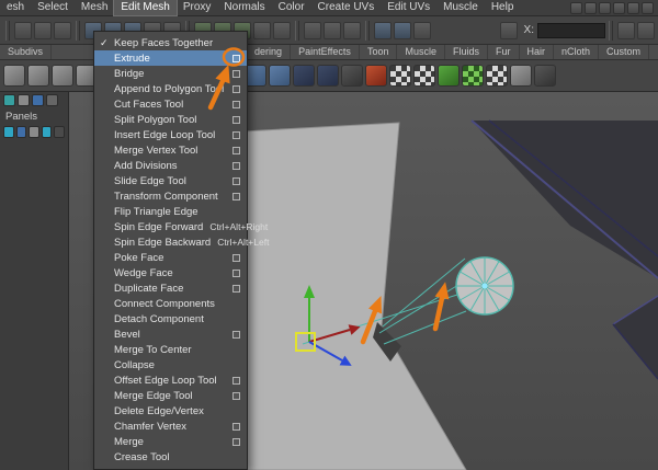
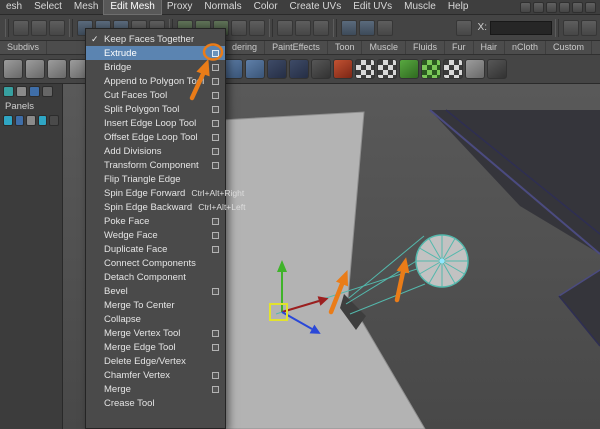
  esh
  Select
  Mesh
  Edit Mesh
  Proxy
  Normals
  Color
  Create UVs
  Edit UVs
  Muscle
  Help
  X:
  Subdivs
  dering
  PaintEffects
  Toon
  Muscle
  Fluids
  Fur
  Hair
  nCloth
  Custom
  Panels
  ✓
  Keep Faces Together
  Extrude
  Bridge
  Append to Polygon Tol
  Cut Faces Tool
  Split Polygon Tool
  Insert Edge Loop Tool
- Merge Vertex Tool
+ Offset Edge Loop Tool
  Add Divisions
- Slide Edge Tool
  Transform Component
  Flip Triangle Edge
  Spin Edge Forward
  Ctrl+Alt+Right
  Spin Edge Backward
  Ctrl+Alt+Left
  Poke Face
  Wedge Face
  Duplicate Face
  Connect Components
  Detach Component
  Bevel
  Merge To Center
  Collapse
- Offset Edge Loop Tool
+ Merge Vertex Tool
  Merge Edge Tool
  Delete Edge/Vertex
  Chamfer Vertex
  Merge
  Crease Tool
